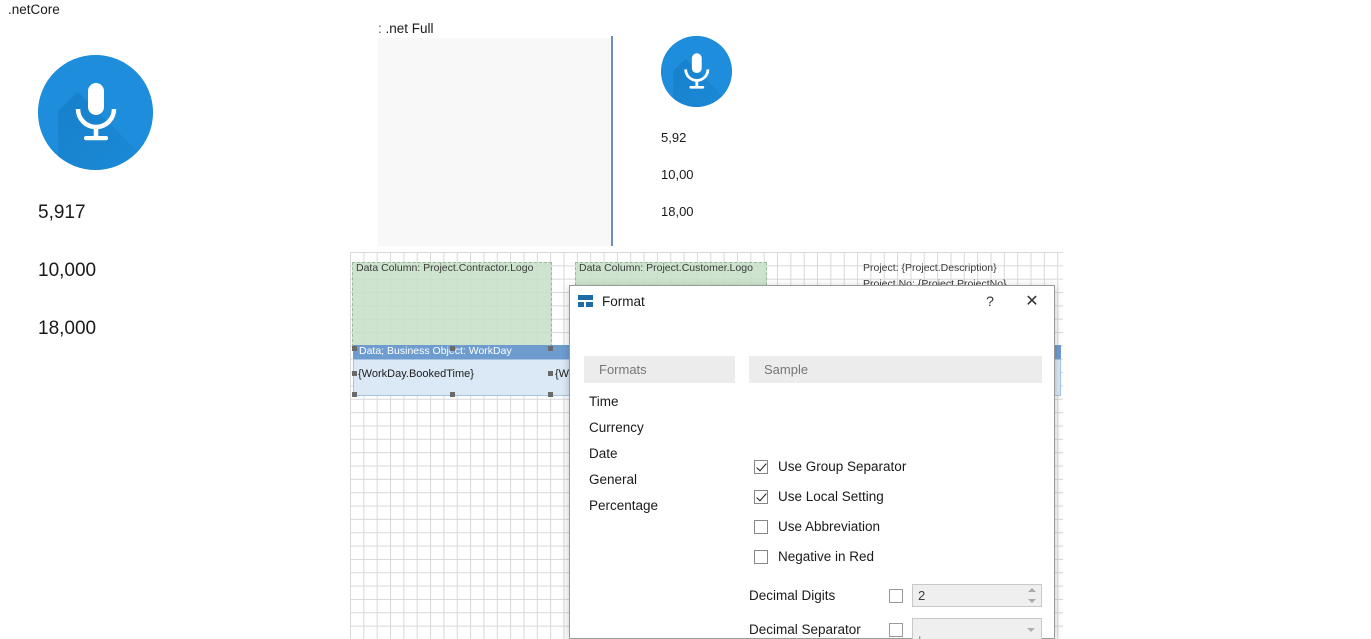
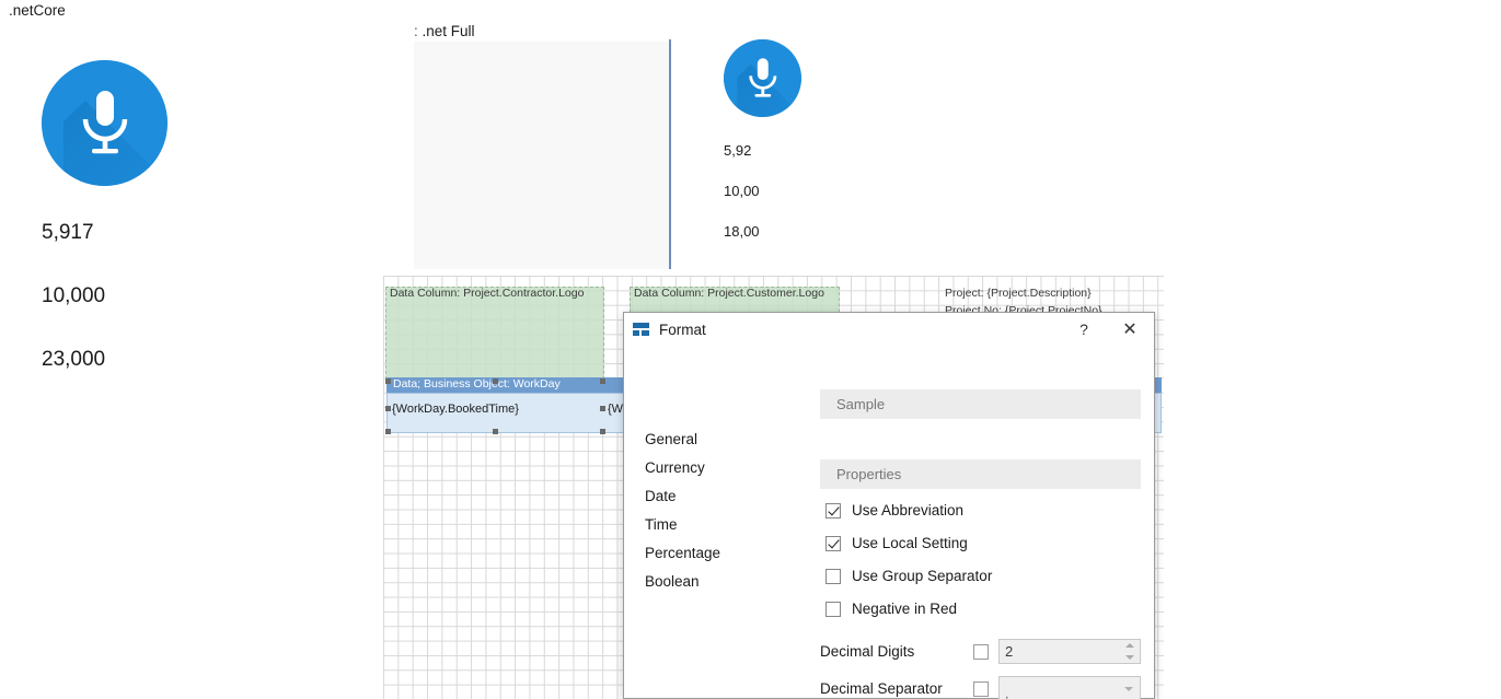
  .netCore
  5,917
  10,000
- 18,000
+ 23,000
  : .net Full
  5,92
  10,00
  18,00
  Data Column: Project.Contractor.Logo
  Data Column: Project.Customer.Logo
  Project: {Project.Description}
  Project No: {Project.ProjectNo}
  Data; Business Object: WorkDay
  {WorkDay.BookedTime}
  Format
  ?
  ✕
- Formats
- Time
+ General
  Currency
  Date
- General
+ Time
  Percentage
+ Boolean
  Sample
+ Properties
- Use Group Separator
+ Use Abbreviation
  Use Local Setting
- Use Abbreviation
+ Use Group Separator
  Negative in Red
  Decimal Digits
  2
  Decimal Separator
  ,
